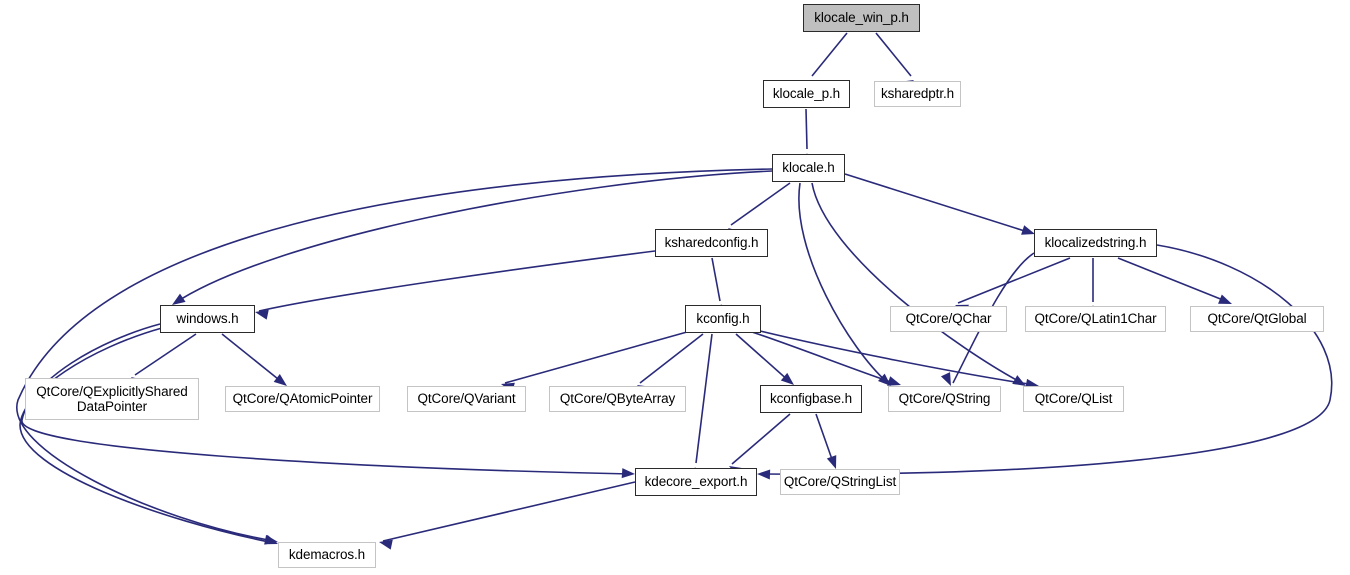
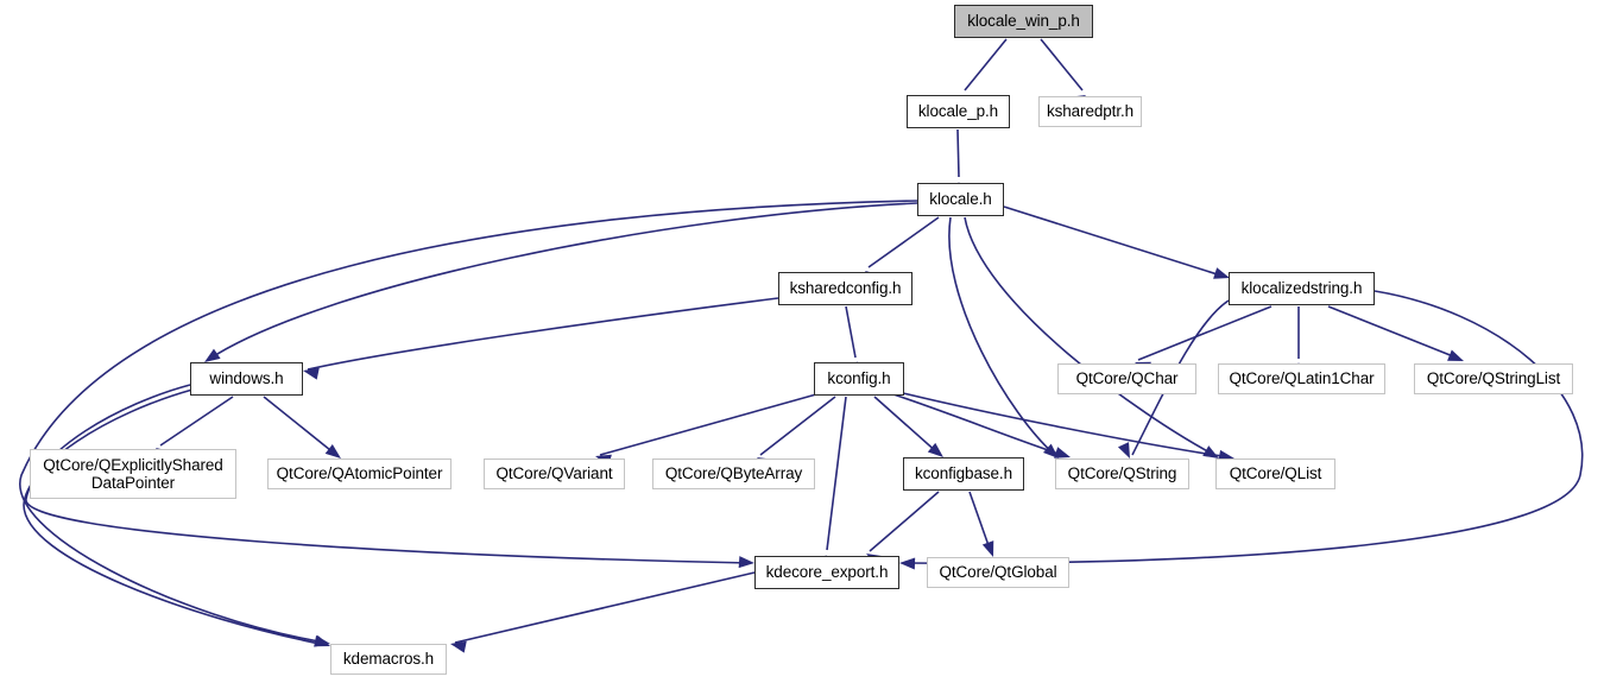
  klocale_win_p.h
  klocale_p.h
  ksharedptr.h
  klocale.h
  ksharedconfig.h
  klocalizedstring.h
  windows.h
  kconfig.h
  QtCore/QChar
  QtCore/QLatin1Char
- QtCore/QtGlobal
+ QtCore/QStringList
  QtCore/QExplicitlyShared
  DataPointer
  QtCore/QAtomicPointer
  QtCore/QVariant
  QtCore/QByteArray
  kconfigbase.h
  QtCore/QString
  QtCore/QList
  kdecore_export.h
- QtCore/QStringList
+ QtCore/QtGlobal
  kdemacros.h
